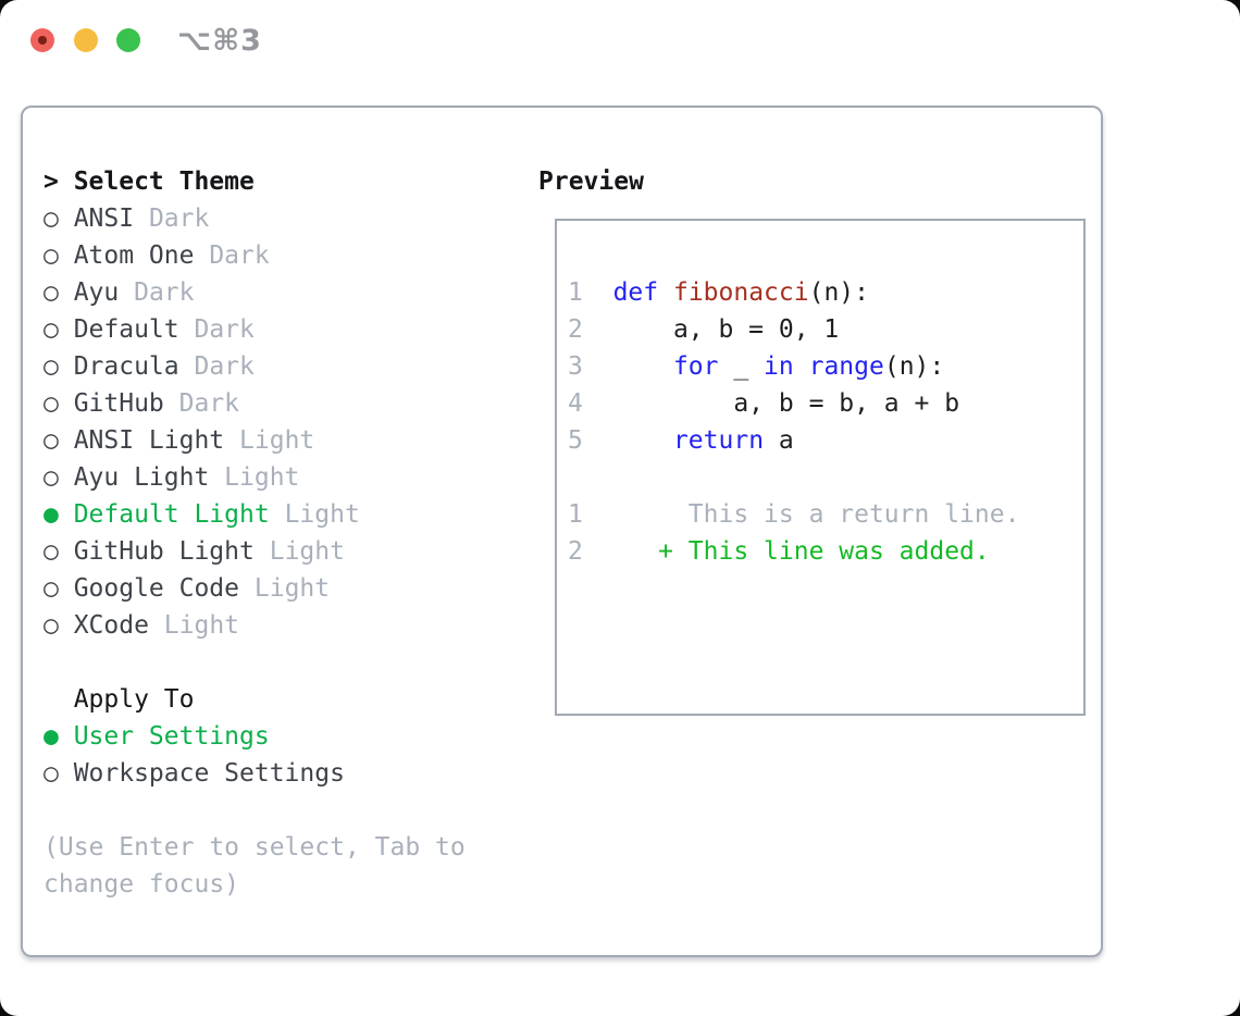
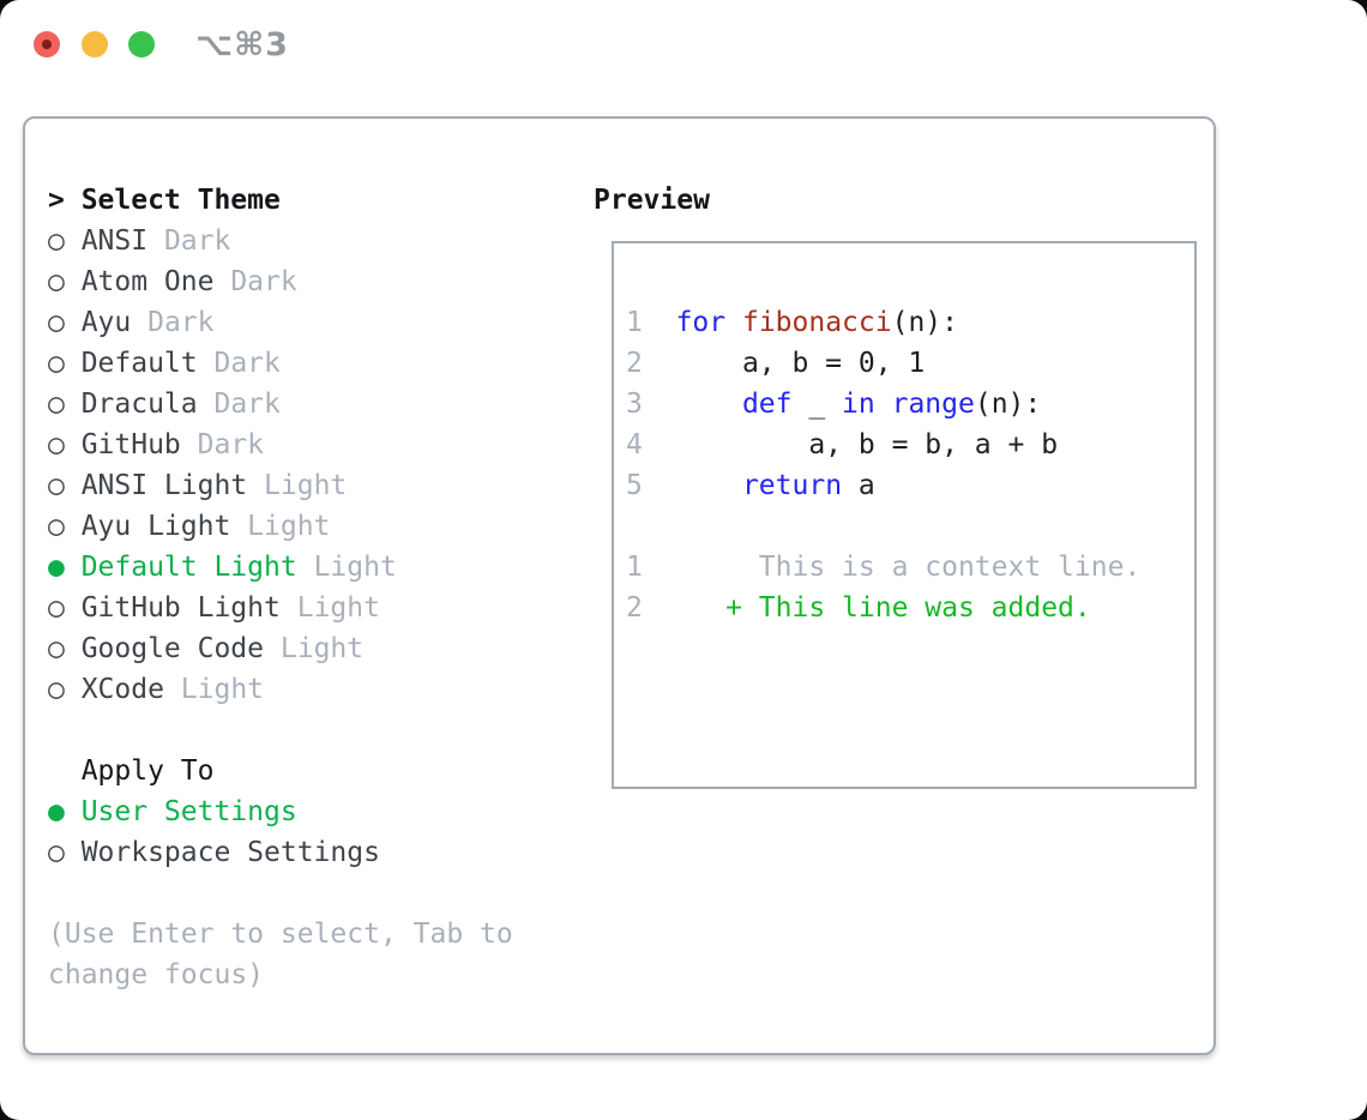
  ⌥⌘3
  > Select Theme
  ○ ANSI Dark
  ○ Atom One Dark
  ○ Ayu Dark
  ○ Default Dark
  ○ Dracula Dark
  ○ GitHub Dark
  ○ ANSI Light Light
  ○ Ayu Light Light
  ● Default Light Light
  ○ GitHub Light Light
  ○ Google Code Light
  ○ XCode Light
  Apply To
  ● User Settings
  ○ Workspace Settings
  (Use Enter to select, Tab to
  change focus)
  Preview
- 1 def fibonacci(n):
+ 1 for fibonacci(n):
  2 a, b = 0, 1
- 3 for _ in range(n):
+ 3 def _ in range(n):
  4 a, b = b, a + b
  5 return a
- 1 This is a return line.
+ 1 This is a context line.
  2 + This line was added.
